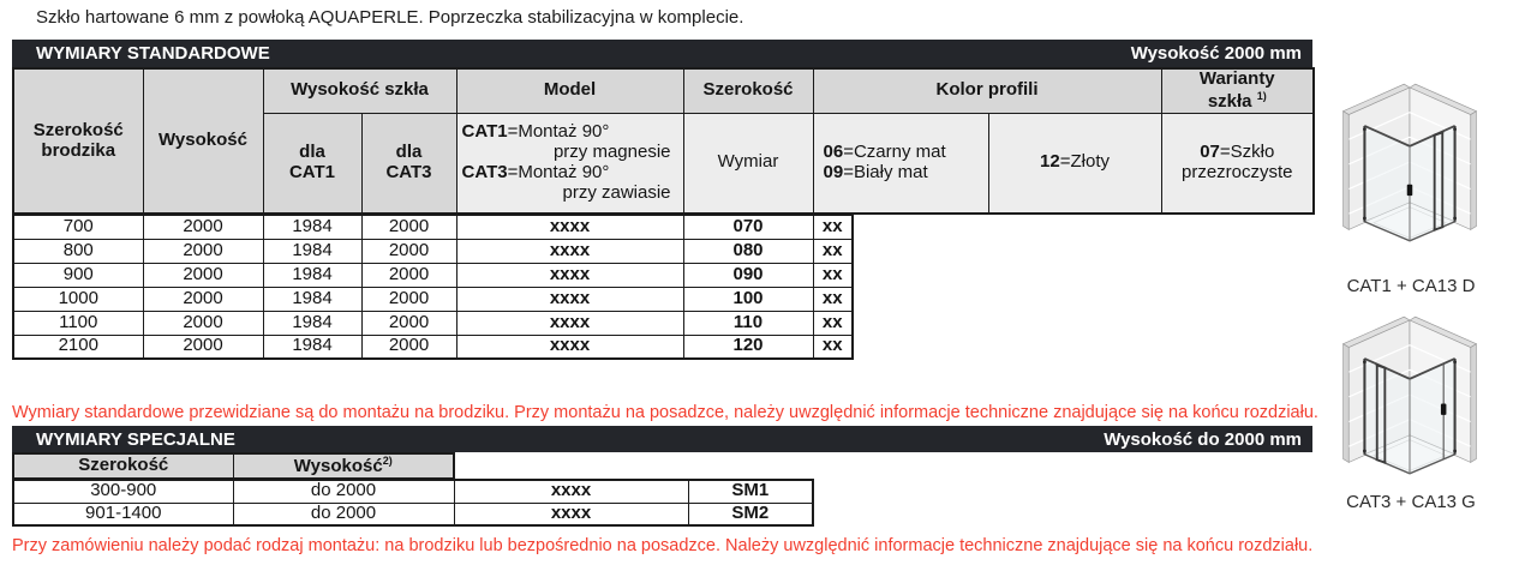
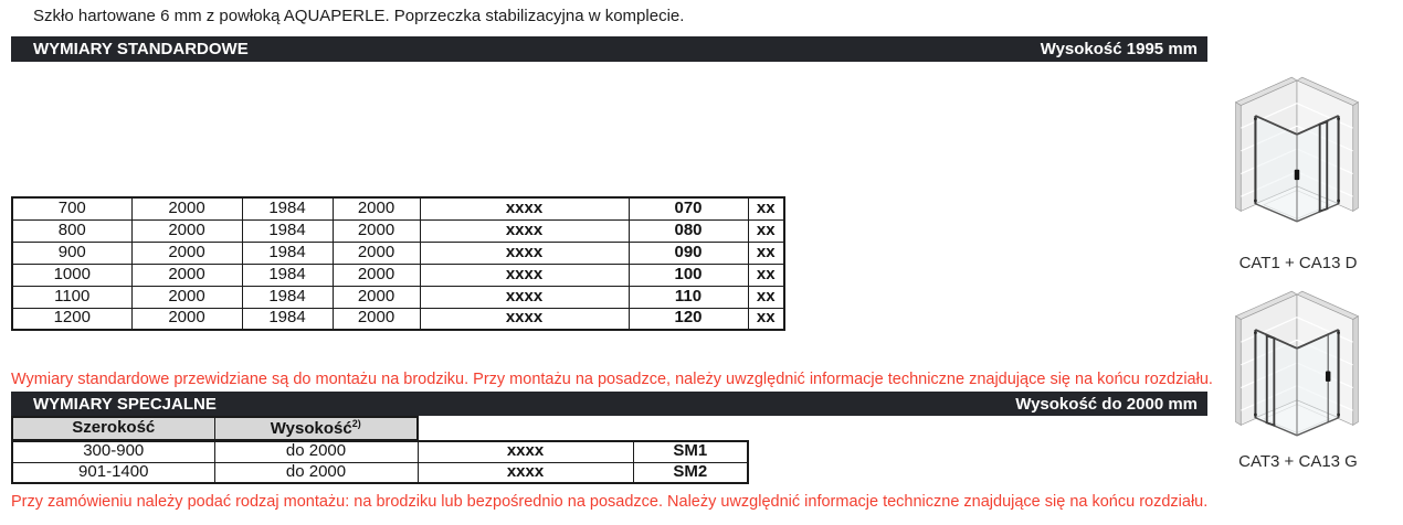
  Szkło hartowane 6 mm z powłoką AQUAPERLE. Poprzeczka stabilizacyjna w komplecie.
  WYMIARY STANDARDOWE
- Wysokość 2000 mm
+ Wysokość 1995 mm
- Szerokość brodzika	Wysokość	Wysokość szkła	Model	Szerokość	Kolor profili	Warianty szkła 1)
- dla CAT1	dla CAT3	CAT1=Montaż 90° przy magnesie CAT3=Montaż 90° przy zawiasie	Wymiar	06=Czarny mat 09=Biały mat	12=Złoty	07=Szkło przezroczyste
  700	2000	1984	2000	xxxx	070	xx
  800	2000	1984	2000	xxxx	080	xx
  900	2000	1984	2000	xxxx	090	xx
  1000	2000	1984	2000	xxxx	100	xx
  1100	2000	1984	2000	xxxx	110	xx
- 2100	2000	1984	2000	xxxx	120	xx
+ 1200	2000	1984	2000	xxxx	120	xx
  Wymiary standardowe przewidziane są do montażu na brodziku. Przy montażu na posadzce, należy uwzględnić informacje techniczne znajdujące się na końcu rozdziału.
  WYMIARY SPECJALNE
  Wysokość do 2000 mm
  Szerokość	Wysokość2)
  300-900	do 2000	xxxx	SM1
  901-1400	do 2000	xxxx	SM2
  Przy zamówieniu należy podać rodzaj montażu: na brodziku lub bezpośrednio na posadzce. Należy uwzględnić informacje techniczne znajdujące się na końcu rozdziału.
  CAT1 + CA13 D
  CAT3 + CA13 G
